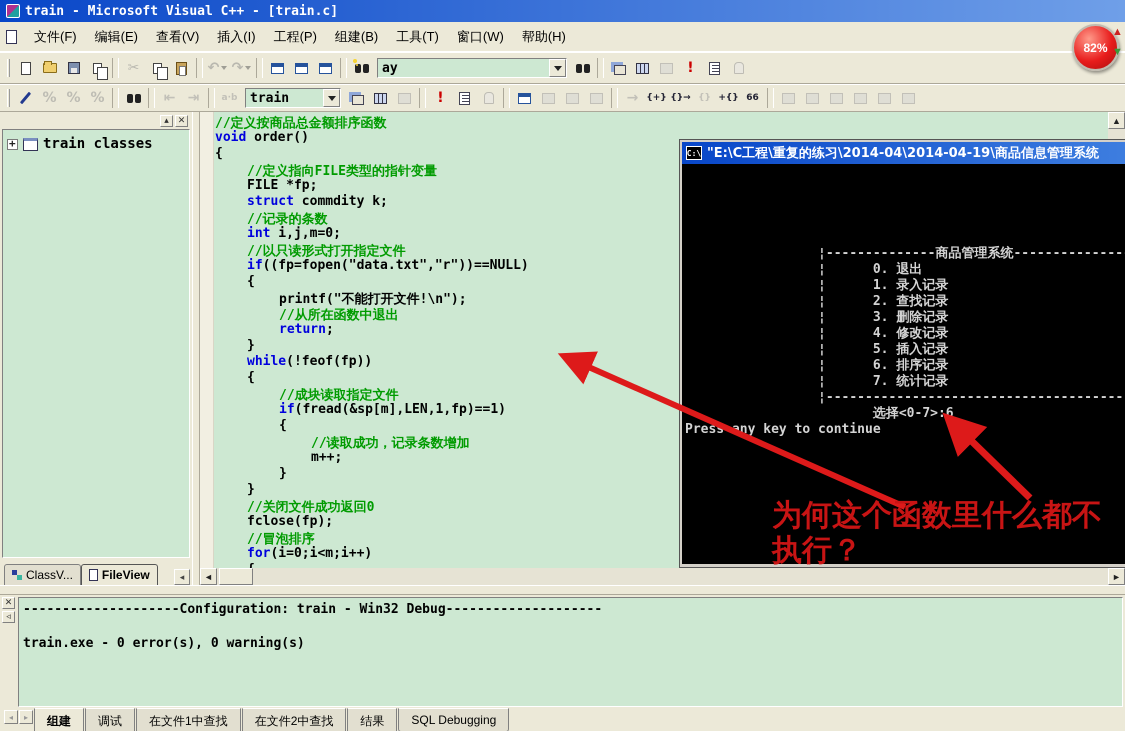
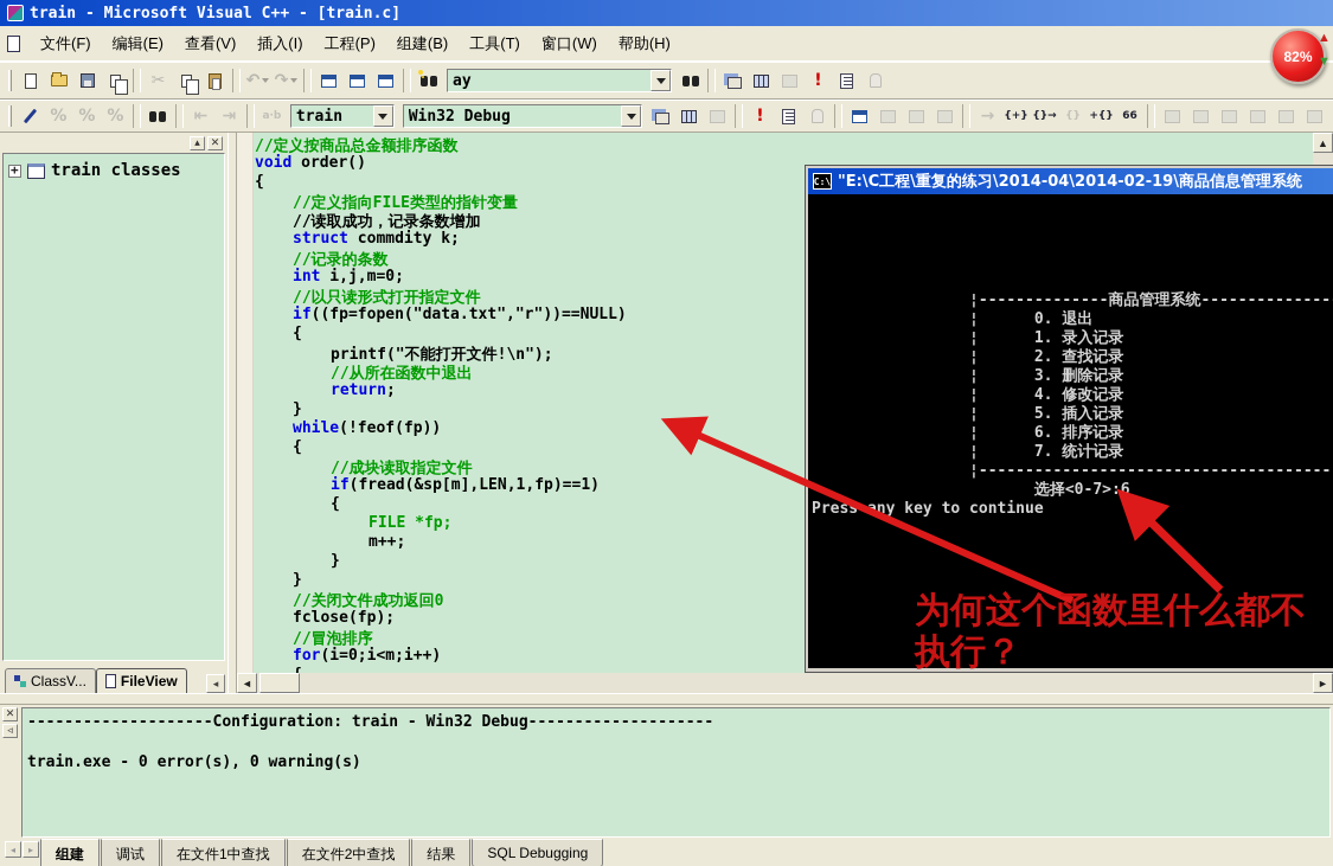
  train - Microsoft Visual C++ - [train.c]
  文件(F)
  编辑(E)
  查看(V)
  插入(I)
  工程(P)
  组建(B)
  工具(T)
  窗口(W)
  帮助(H)
  ✂
  ↶
  ↷
  ay
  !
  %
  %
  %
  ⇤
  ⇥
  a·b
  train
+ Win32 Debug
  !
  →
  {+}
  {}→
  {}
  +{}
  66
  ▴
  ✕
  train classes
  ClassV...
  FileView
  ◂
  //定义按商品总金额排序函数
  void order()
  {
  //定义指向FILE类型的指针变量
- FILE *fp;
+ //读取成功，记录条数增加
  struct commdity k;
  //记录的条数
  int i,j,m=0;
  //以只读形式打开指定文件
  if((fp=fopen("data.txt","r"))==NULL)
  {
  printf("不能打开文件!\n");
  //从所在函数中退出
  return;
  }
  while(!feof(fp))
  {
  //成块读取指定文件
  if(fread(&sp[m],LEN,1,fp)==1)
  {
- //读取成功，记录条数增加
+ FILE *fp;
  m++;
  }
  }
  //关闭文件成功返回0
  fclose(fp);
  //冒泡排序
  for(i=0;i<m;i++)
  ▲
  ◄
  ►
  C:\
- "E:\C工程\重复的练习\2014-04\2014-04-19\商品信息管理系统
+ "E:\C工程\重复的练习\2014-04\2014-02-19\商品信息管理系统
  ¦ 0. 退出
  ¦ 1. 录入记录
  ¦ 2. 查找记录
  ¦ 3. 删除记录
  ¦ 4. 修改记录
  ¦ 5. 插入记录
  ¦ 6. 排序记录
  ¦ 7. 统计记录
  选择<0-7>:6
  Pressny key to continue
  为何这个函数里什么都不
  执行？
  ✕
  ◃
  --------------------Configuration: train - Win32 Debug--------------------
  train.exe - 0 error(s), 0 warning(s)
  ◂
  ▸
  组建
  调试
  在文件1中查找
  在文件2中查找
  结果
  SQL Debugging
  82%
  ▲
  ▼
